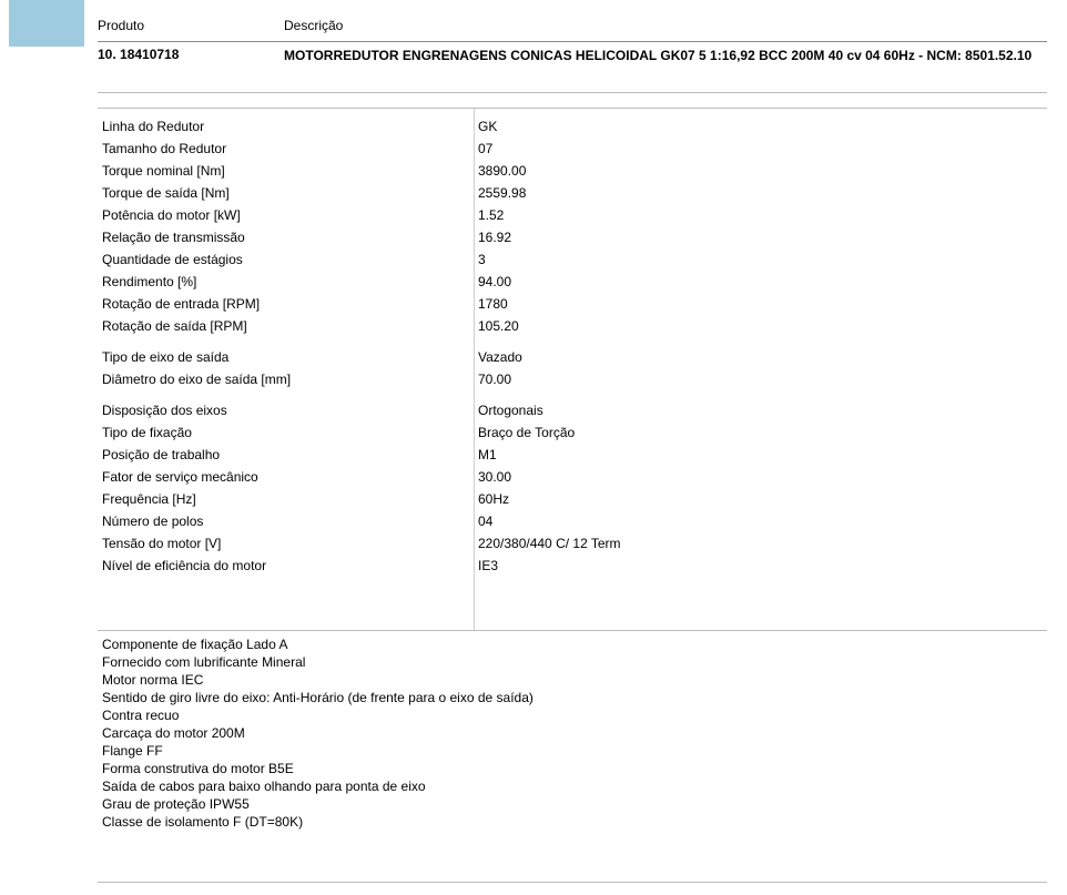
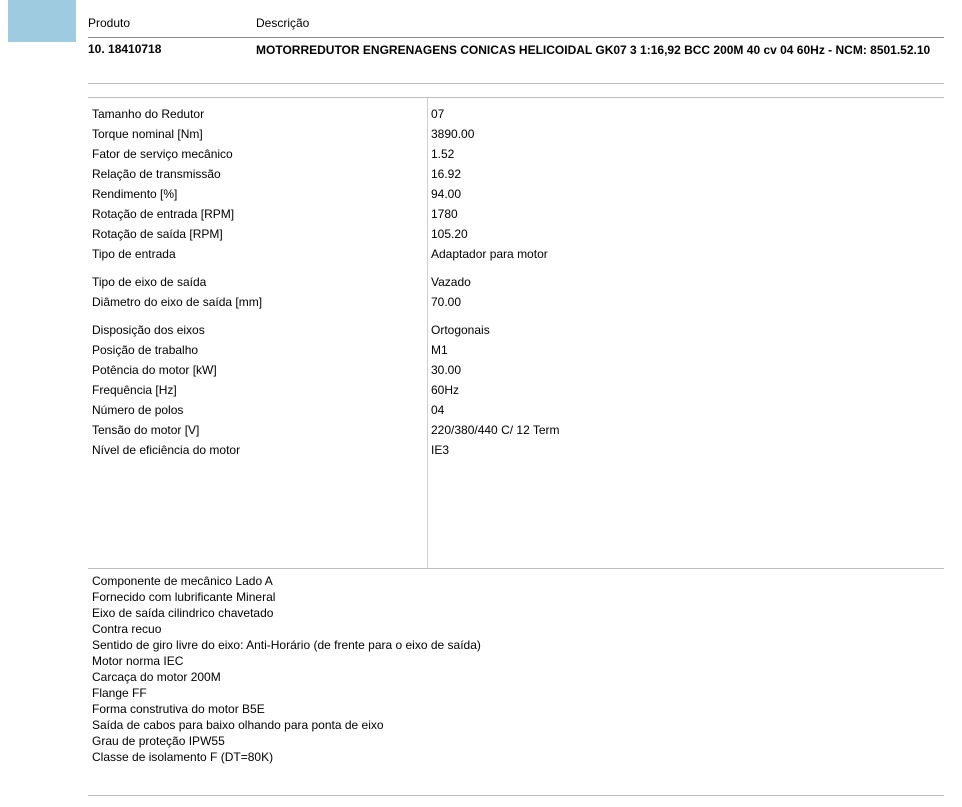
  Produto
  Descrição
  10. 18410718
- MOTORREDUTOR ENGRENAGENS CONICAS HELICOIDAL GK07 5 1:16,92 BCC 200M 40 cv 04 60Hz - NCM: 8501.52.10
+ MOTORREDUTOR ENGRENAGENS CONICAS HELICOIDAL GK07 3 1:16,92 BCC 200M 40 cv 04 60Hz - NCM: 8501.52.10
- Linha do Redutor
- GK
  Tamanho do Redutor
  07
  Torque nominal [Nm]
  3890.00
- Torque de saída [Nm]
- 2559.98
- Potência do motor [kW]
+ Fator de serviço mecânico
  1.52
  Relação de transmissão
  16.92
- Quantidade de estágios
- 3
  Rendimento [%]
  94.00
  Rotação de entrada [RPM]
  1780
  Rotação de saída [RPM]
  105.20
+ Tipo de entrada
+ Adaptador para motor
  Tipo de eixo de saída
  Vazado
  Diâmetro do eixo de saída [mm]
  70.00
  Disposição dos eixos
  Ortogonais
- Tipo de fixação
- Braço de Torção
  Posição de trabalho
  M1
- Fator de serviço mecânico
+ Potência do motor [kW]
  30.00
  Frequência [Hz]
  60Hz
  Número de polos
  04
  Tensão do motor [V]
  220/380/440 C/ 12 Term
  Nível de eficiência do motor
  IE3
- Componente de fixação Lado A
+ Componente de mecânico Lado A
  Fornecido com lubrificante Mineral
+ Eixo de saída cilindrico chavetado
- Motor norma IEC
+ Contra recuo
  Sentido de giro livre do eixo: Anti-Horário (de frente para o eixo de saída)
- Contra recuo
+ Motor norma IEC
  Carcaça do motor 200M
  Flange FF
  Forma construtiva do motor B5E
  Saída de cabos para baixo olhando para ponta de eixo
  Grau de proteção IPW55
  Classe de isolamento F (DT=80K)
